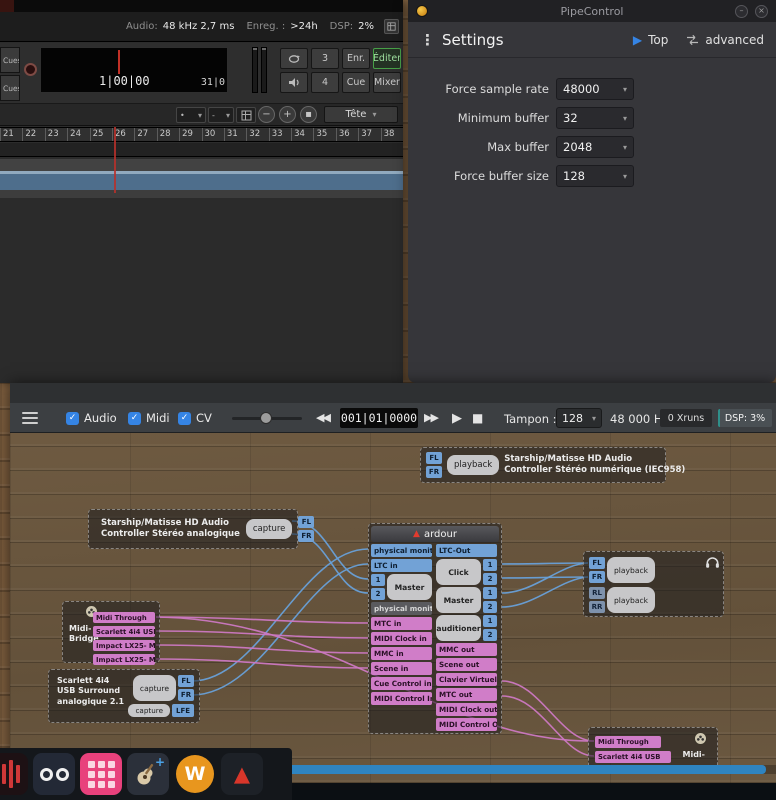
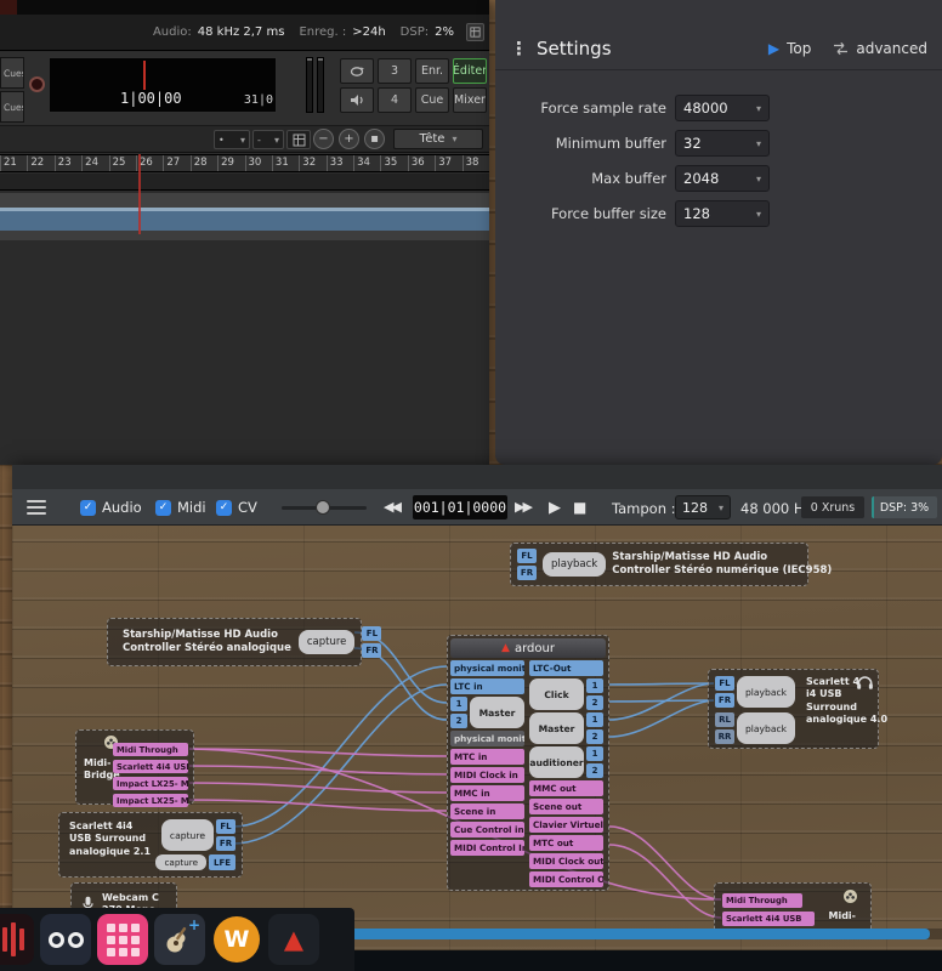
  Audio:
  48 kHz 2,7 ms
  Enreg. :
  >24h
  DSP:
  2%
  Cues
  Cues
  1|00|00
  31|0
  3
  Enr.
  Éditer
  4
  Cue
  Mixer
  •
  ▾
  -
  ▾
  −
  +
  ▪
  Tête
  ▾
  21
  22
  23
  24
  25
  26
  27
  28
  29
  30
  31
  32
  33
  34
  35
  36
  37
  38
- PipeControl
- –
- ×
  ⋮
  Settings
  ▶
  Top
  advanced
  Force sample rate
  48000
  ▾
  Minimum buffer
  32
  ▾
  Max buffer
  2048
  ▾
  Force buffer size
  128
  ▾
  ✓
  Audio
  ✓
  Midi
  ✓
  CV
  ◀◀
  001|01|0000
  ▶▶
  ▶
  ■
  Tampon :
  128
  ▾
  48 000 H
  0 Xruns
  DSP: 3%
  FL
  FR
  playback
  Starship/Matisse HD Audio
  Controller Stéréo numérique (IEC958)
  Starship/Matisse HD Audio
  Controller Stéréo analogique
  capture
  FL
  FR
  ▲
  ardour
  physical monit
  LTC in
  1
  2
  Master
  physical monit
  MTC in
  MIDI Clock in
  MMC in
  Scene in
  Cue Control in
  MIDI Control I
  LTC-Out
  Click
  1
  2
  Master
  1
  2
  auditioner
  1
  2
  MMC out
  Scene out
  Clavier Virtuel
  MTC out
  MIDI Clock out
  MIDI Control O
  Midi-
  Bridge
  Midi Through
  Scarlett 4i4 US
  Impact LX25- M
  Impact LX25- M
  Scarlett 4i4
  USB Surround
  analogique 2.1
  capture
  FL
  FR
  capture
  LFE
  FL
  FR
  playback
  RL
  RR
  playback
+ Scarlett 4
+ i4 USB
+ Surround
+ analogique 4.0
+ Webcam C
  Midi Through
  Scarlett 4i4 USB
  Midi-
  +
  W
  ▲
